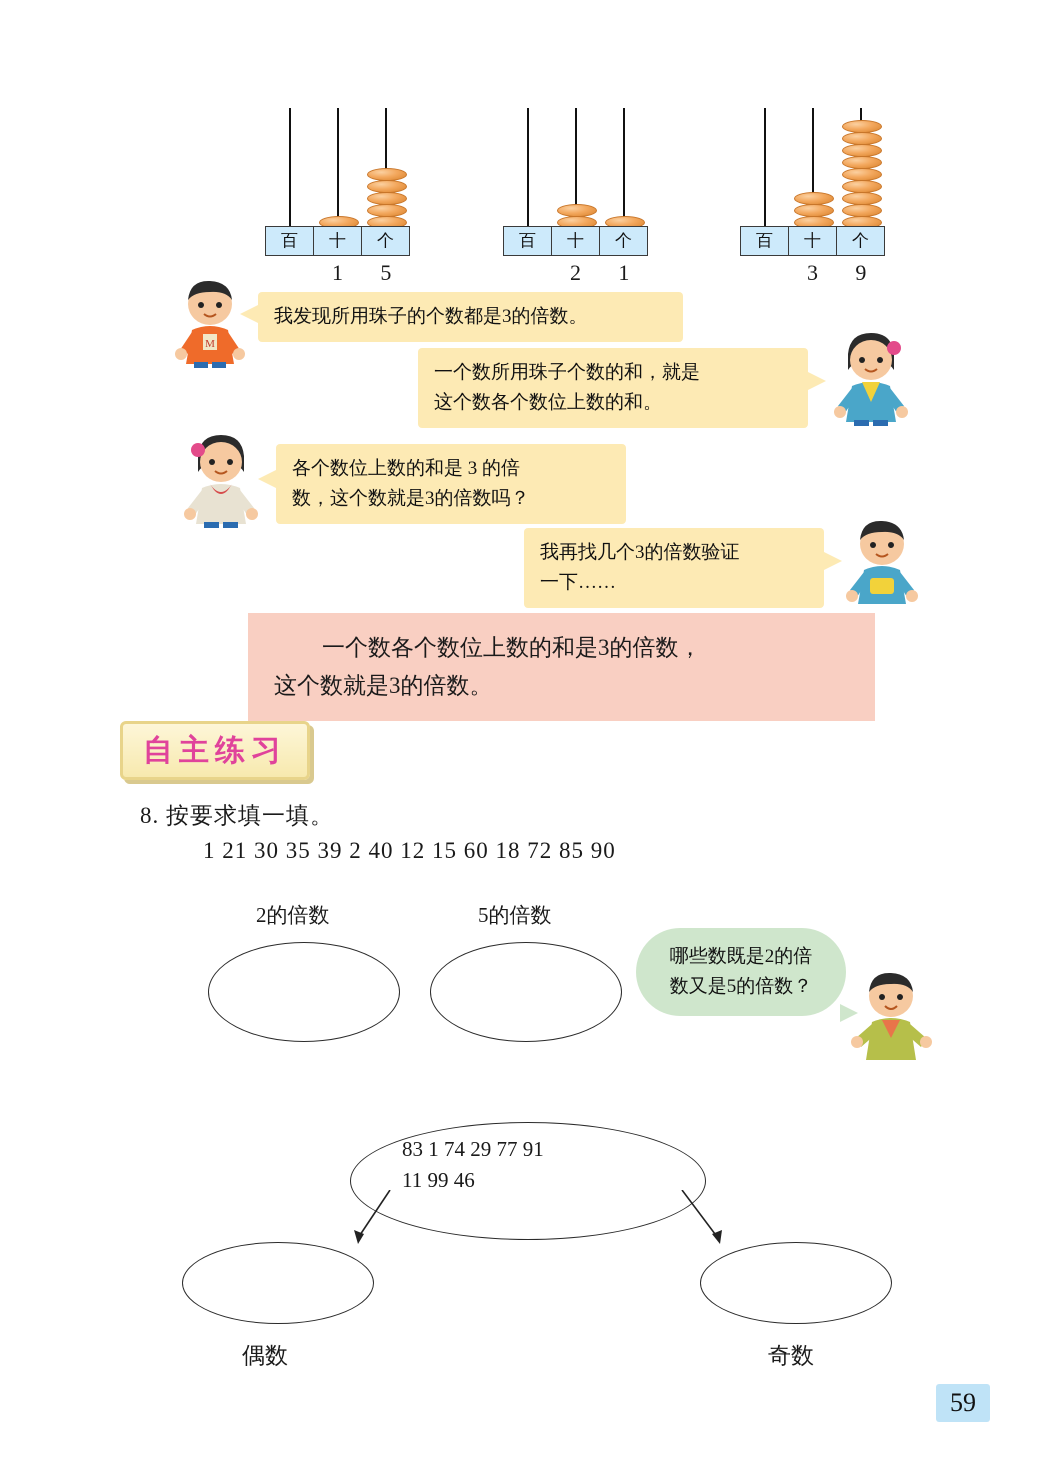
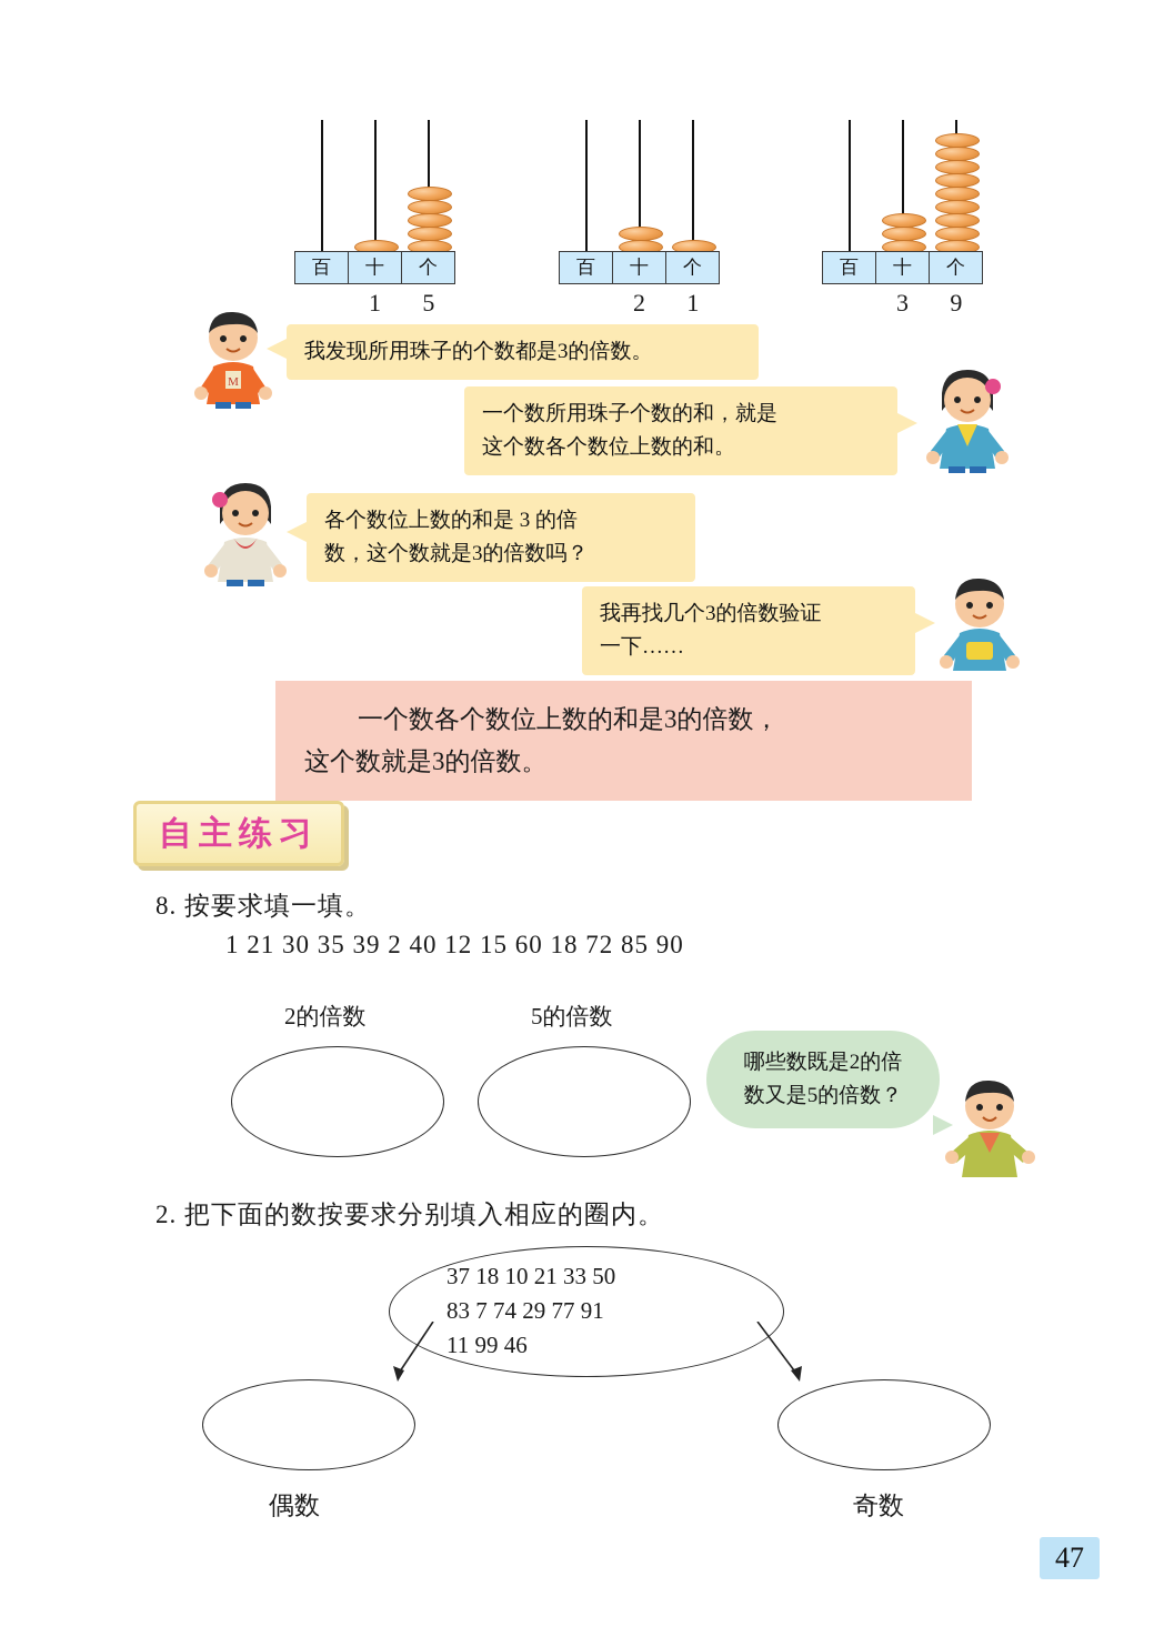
  百
  十
  个
  1
  5
  百
  十
  个
  2
  1
  百
  十
  个
  3
  9
  M
  我发现所用珠子的个数都是3的倍数。
  一个数所用珠子个数的和，就是
  这个数各个数位上数的和。
  各个数位上数的和是 3 的倍
  数，这个数就是3的倍数吗？
  我再找几个3的倍数验证
  一下……
  一个数各个数位上数的和是3的倍数，
  这个数就是3的倍数。
  自主练习
  8. 按要求填一填。
  1 21 30 35 39 2 40 12 15 60 18 72 85 90
  2的倍数
  5的倍数
  哪些数既是2的倍
  数又是5的倍数？
+ 2. 把下面的数按要求分别填入相应的圈内。
+ 37 18 10 21 33 50
- 83 1 74 29 77 91
+ 83 7 74 29 77 91
  11 99 46
  偶数
  奇数
- 59
+ 47
